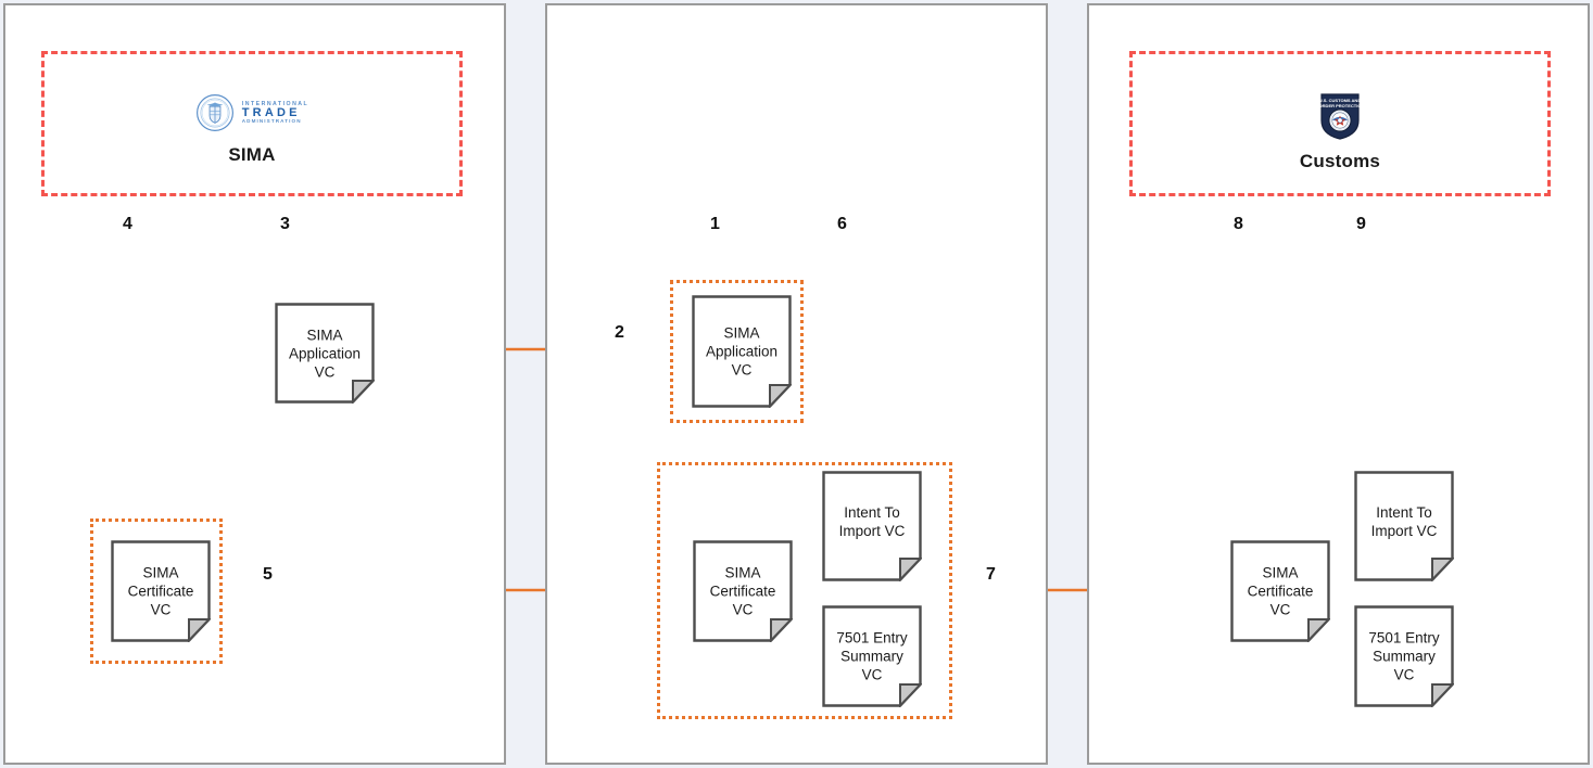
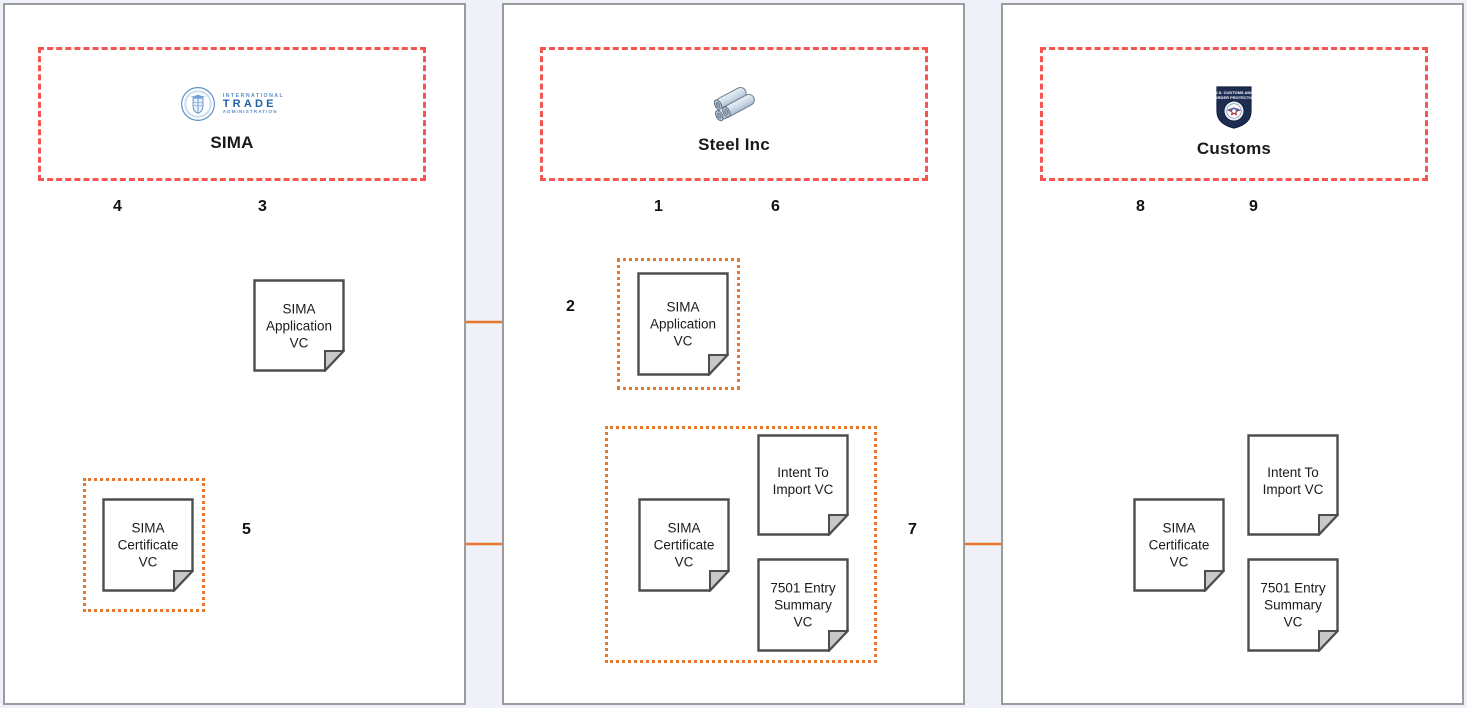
  TRADE
  SIMA
+ Steel Inc
  Customs
  SIMA
  Application
  VC
  SIMA
  Certificate
  VC
  SIMA
  Application
  VC
  SIMA
  Certificate
  VC
  Intent To
  Import VC
  7501 Entry
  Summary
  VC
  SIMA
  Certificate
  VC
  Intent To
  Import VC
  7501 Entry
  Summary
  VC
  4
  3
  2
  1
  6
  5
  7
  8
  9
